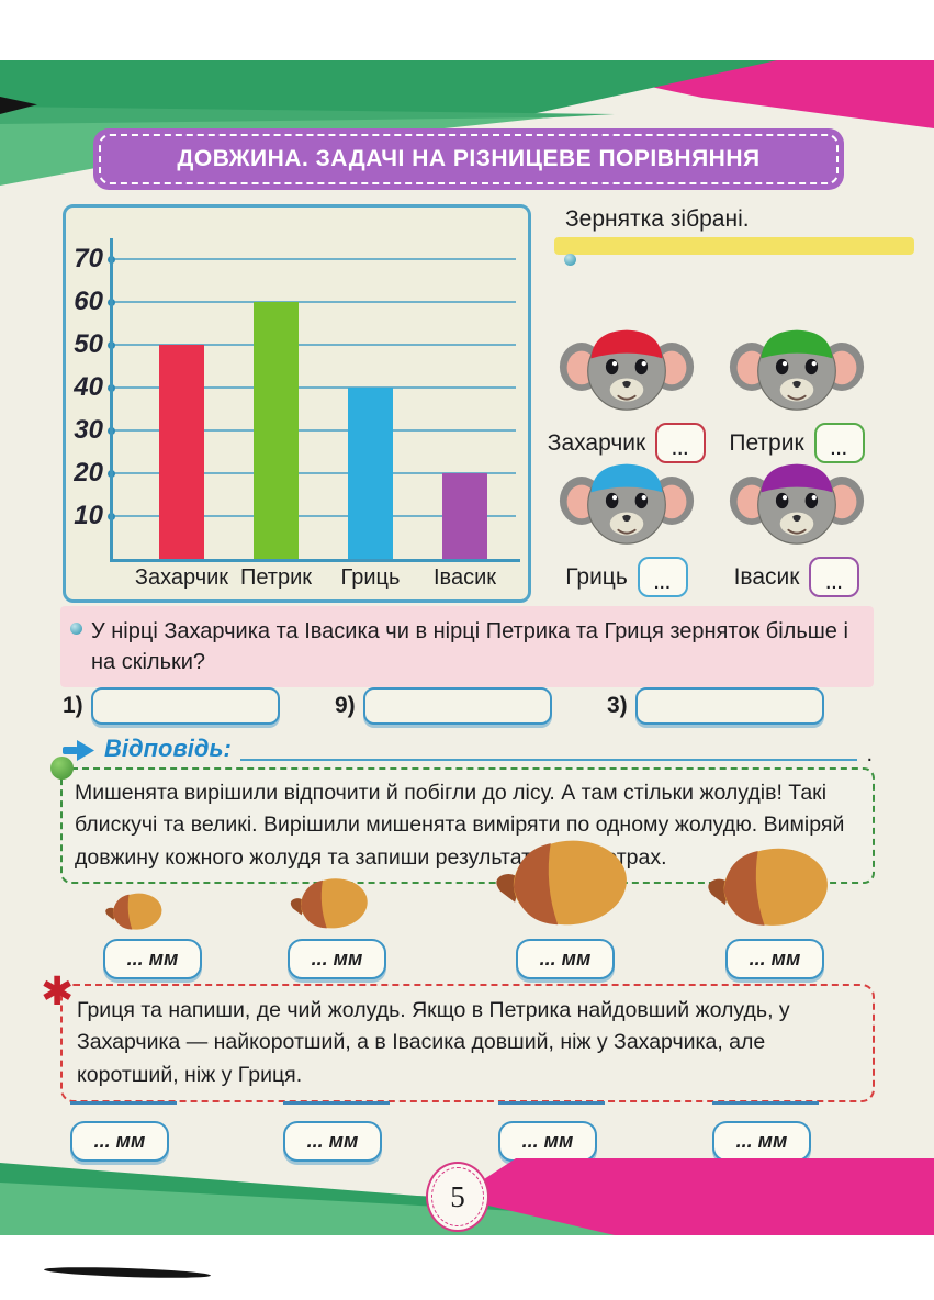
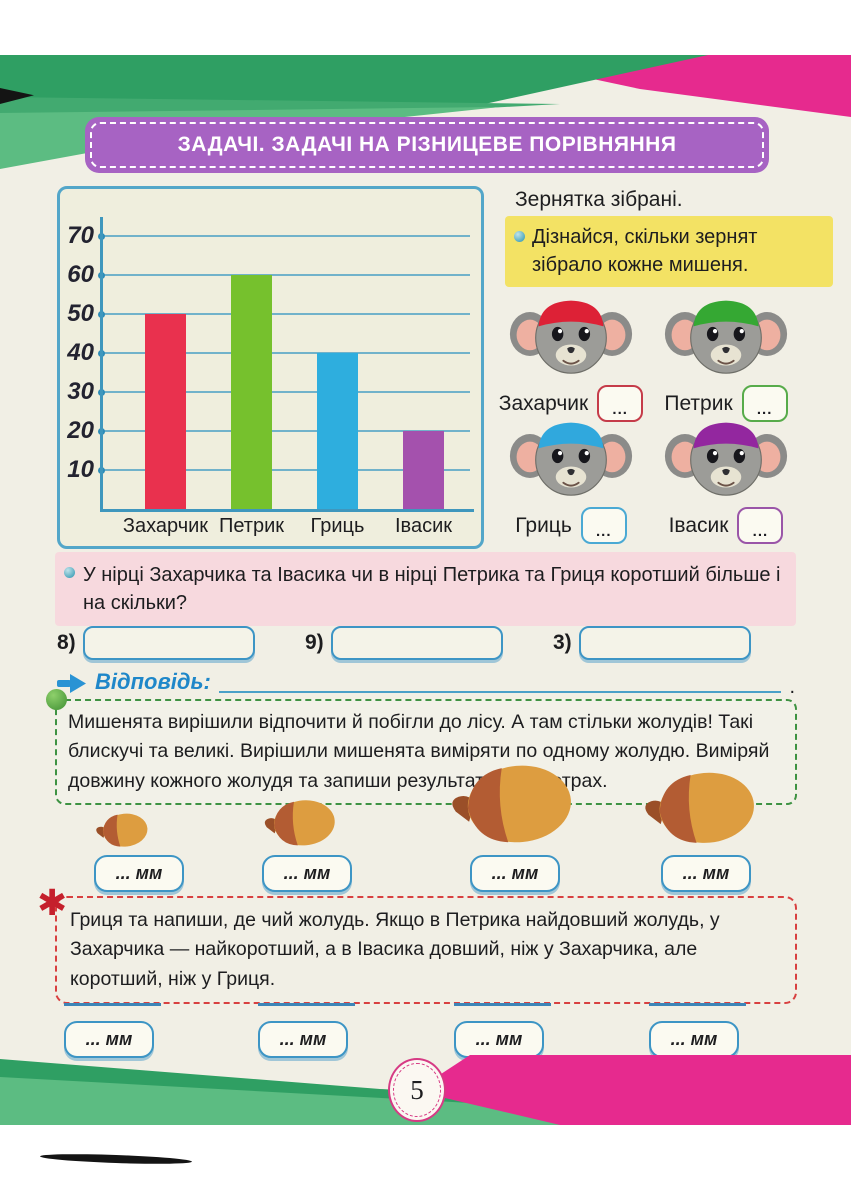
- ДОВЖИНА. ЗАДАЧІ НА РІЗНИЦЕВЕ ПОРІВНЯННЯ
+ ЗАДАЧІ. ЗАДАЧІ НА РІЗНИЦЕВЕ ПОРІВНЯННЯ
  70
  60
  50
  40
  30
  20
  10
  Захарчик
  Петрик
  Гриць
  Івасик
  Зернятка зібрані.
+ Дізнайся, скільки зернят зібрало кожне мишеня.
  Захарчик
  ...
  Петрик
  ...
  Гриць
  ...
  Івасик
  ...
- У нірці Захарчика та Івасика чи в нірці Петрика та Гриця зерняток більше і на скільки?
+ У нірці Захарчика та Івасика чи в нірці Петрика та Гриця коротший більше і на скільки?
- 1)
+ 8)
  9)
  3)
  Відповідь:
  .
  Мишенята вирішили відпочити й побігли до лісу. А там стільки жолудів! Такі блискучі та великі. Вирішили мишенята виміряти по одному жолудю. Виміряй довжину кожного жолудя та запиши результатрах.
  ... мм
  ... мм
  ... мм
  ... мм
  ✱
  Гриця та напиши, де чий жолудь. Якщо в Петрика найдовший жолудь, у Захарчика — найкоротший, а в Івасика довший, ніж у Захарчика, але коротший, ніж у Гриця.
  ... мм
  ... мм
  ... мм
  ... мм
  5
